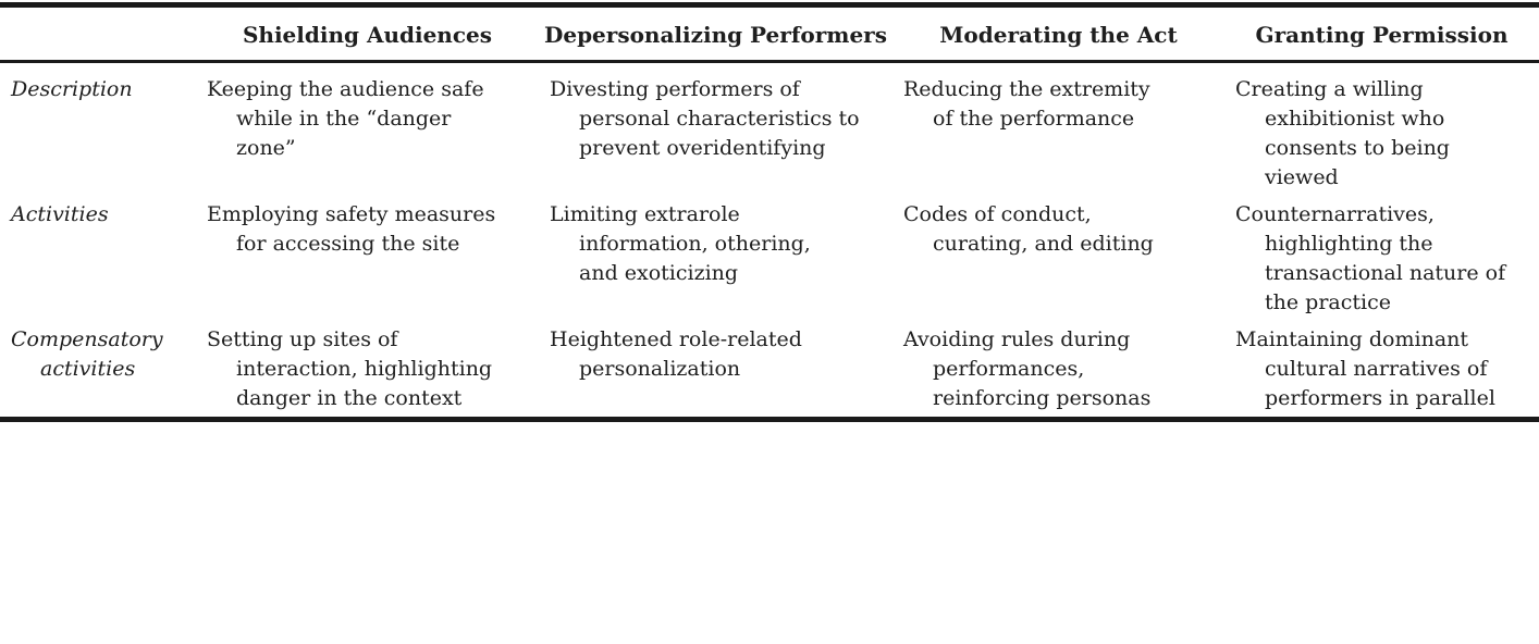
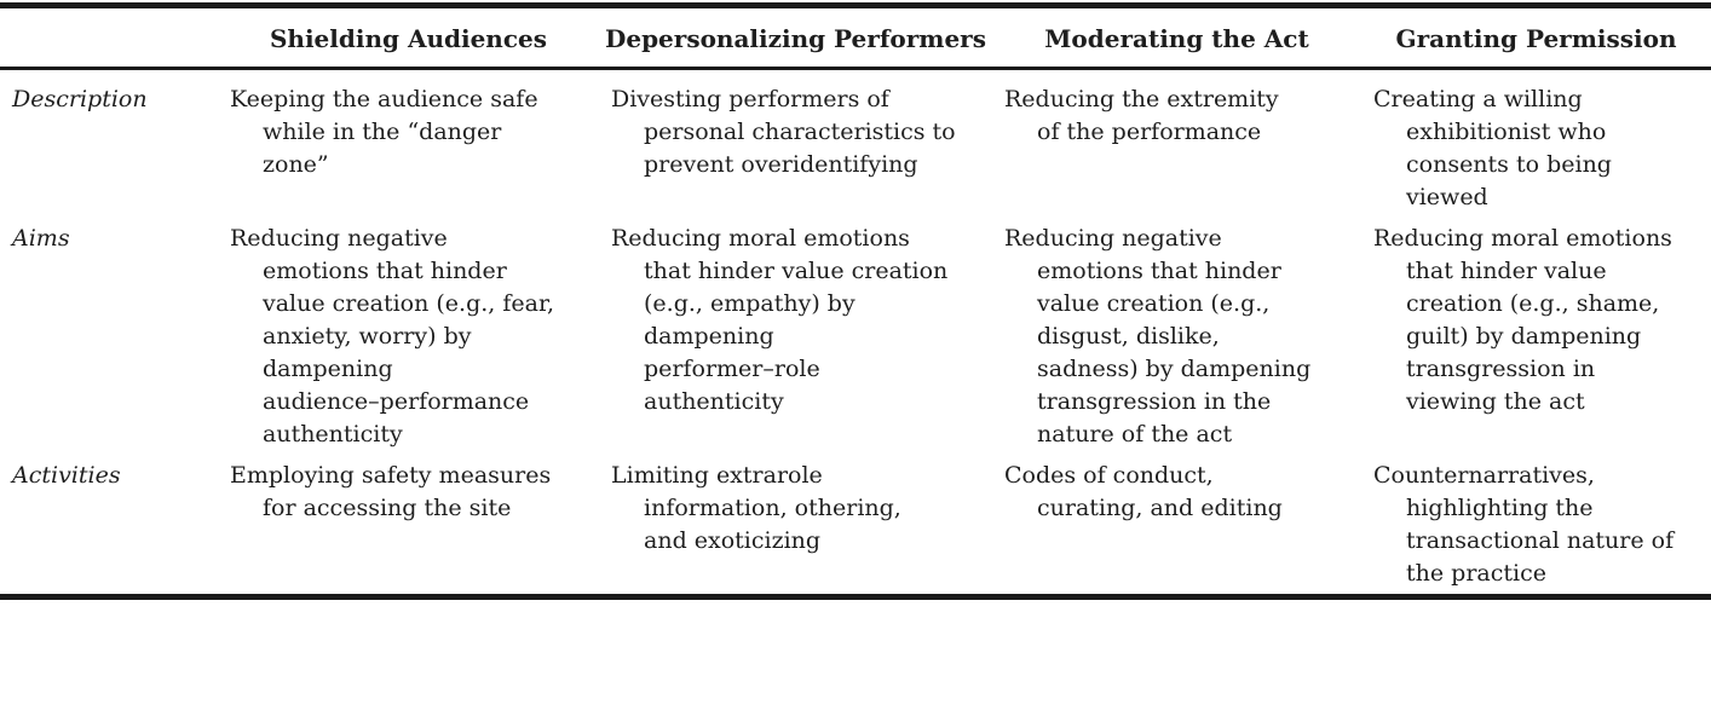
  	Shielding Audiences	Depersonalizing Performers	Moderating the Act	Granting Permission
  Description	Keeping the audience safe while in the “danger zone”	Divesting performers of personal characteristics to prevent overidentifying	Reducing the extremity of the performance	Creating a willing exhibitionist who consents to being viewed
+ Aims	Reducing negative emotions that hinder value creation (e.g., fear, anxiety, worry) by dampening audience–performance authenticity	Reducing moral emotions that hinder value creation (e.g., empathy) by dampening performer–role authenticity	Reducing negative emotions that hinder value creation (e.g., disgust, dislike, sadness) by dampening transgression in the nature of the act	Reducing moral emotions that hinder value creation (e.g., shame, guilt) by dampening transgression in viewing the act
  Activities	Employing safety measures for accessing the site	Limiting extrarole information, othering, and exoticizing	Codes of conduct, curating, and editing	Counternarratives, highlighting the transactional nature of the practice
- Compensatory activities	Setting up sites of interaction, highlighting danger in the context	Heightened role-related personalization	Avoiding rules during performances, reinforcing personas	Maintaining dominant cultural narratives of performers in parallel
